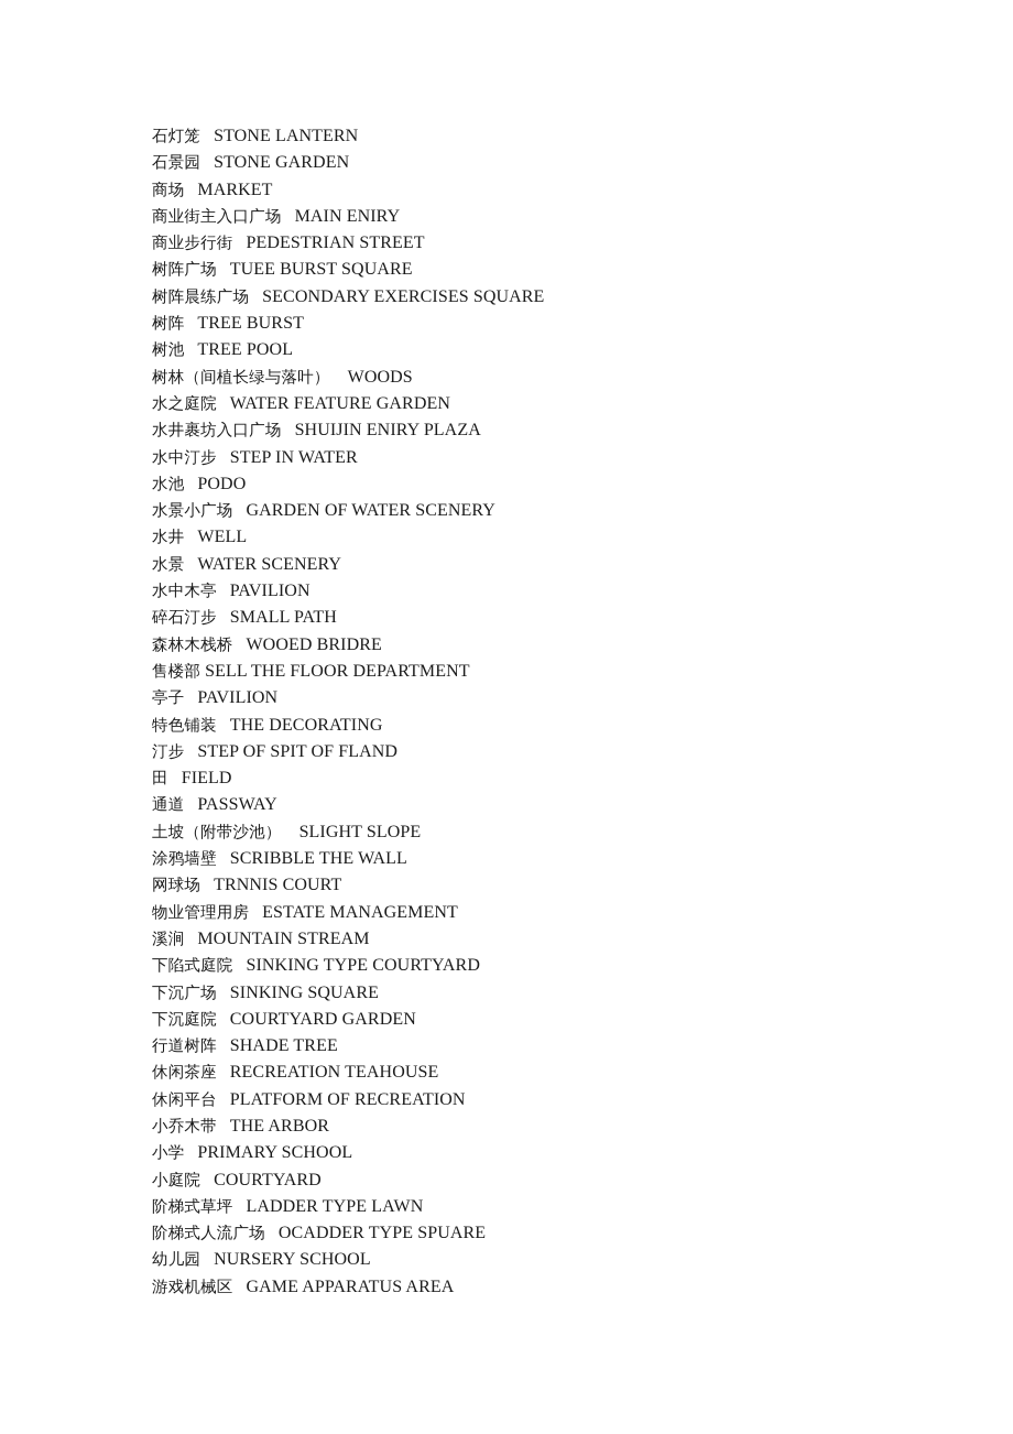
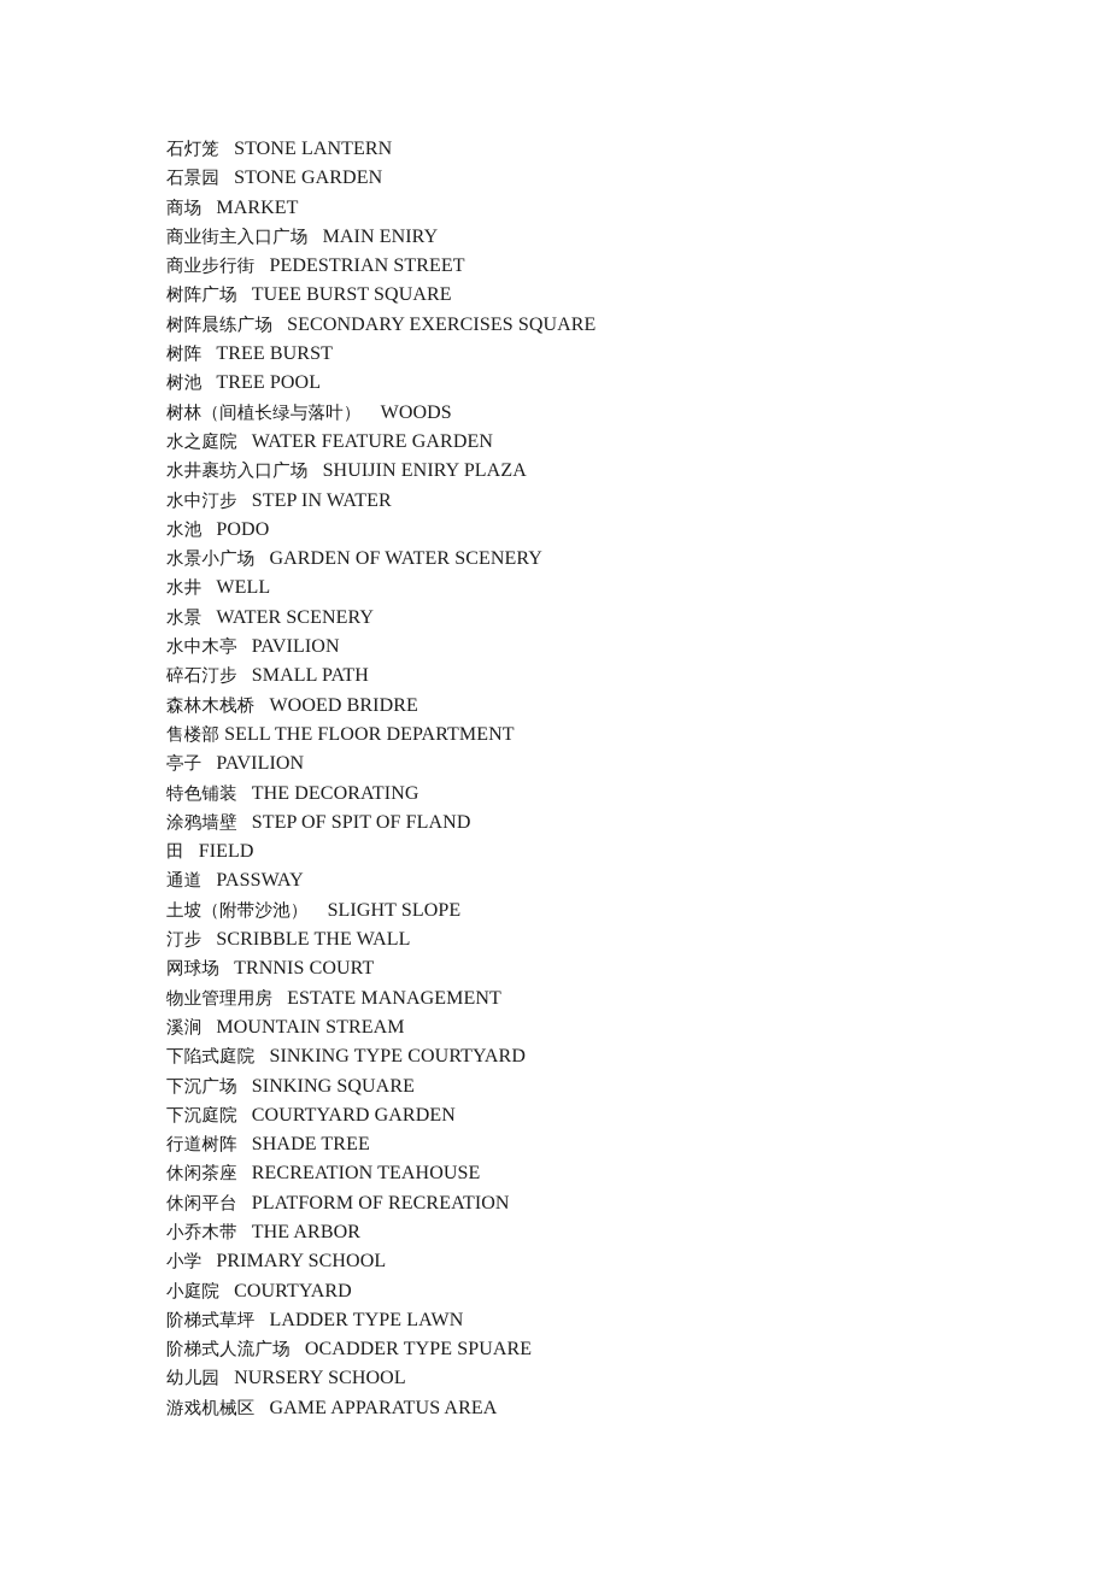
  石灯笼 STONE LANTERN
  石景园 STONE GARDEN
  商场 MARKET
  商业街主入口广场 MAIN ENIRY
  商业步行街 PEDESTRIAN STREET
  树阵广场 TUEE BURST SQUARE
  树阵晨练广场 SECONDARY EXERCISES SQUARE
  树阵 TREE BURST
  树池 TREE POOL
  树林（间植长绿与落叶） WOODS
  水之庭院 WATER FEATURE GARDEN
  水井裹坊入口广场 SHUIJIN ENIRY PLAZA
  水中汀步 STEP IN WATER
  水池 PODO
  水景小广场 GARDEN OF WATER SCENERY
  水井 WELL
  水景 WATER SCENERY
  水中木亭 PAVILION
  碎石汀步 SMALL PATH
  森林木栈桥 WOOED BRIDRE
  售楼部 SELL THE FLOOR DEPARTMENT
  亭子 PAVILION
  特色铺装 THE DECORATING
- 汀步 STEP OF SPIT OF FLAND
+ 涂鸦墙壁 STEP OF SPIT OF FLAND
  田 FIELD
  通道 PASSWAY
  土坡（附带沙池） SLIGHT SLOPE
- 涂鸦墙壁 SCRIBBLE THE WALL
+ 汀步 SCRIBBLE THE WALL
  网球场 TRNNIS COURT
  物业管理用房 ESTATE MANAGEMENT
  溪涧 MOUNTAIN STREAM
  下陷式庭院 SINKING TYPE COURTYARD
  下沉广场 SINKING SQUARE
  下沉庭院 COURTYARD GARDEN
  行道树阵 SHADE TREE
  休闲茶座 RECREATION TEAHOUSE
  休闲平台 PLATFORM OF RECREATION
  小乔木带 THE ARBOR
  小学 PRIMARY SCHOOL
  小庭院 COURTYARD
  阶梯式草坪 LADDER TYPE LAWN
  阶梯式人流广场 OCADDER TYPE SPUARE
  幼儿园 NURSERY SCHOOL
  游戏机械区 GAME APPARATUS AREA
